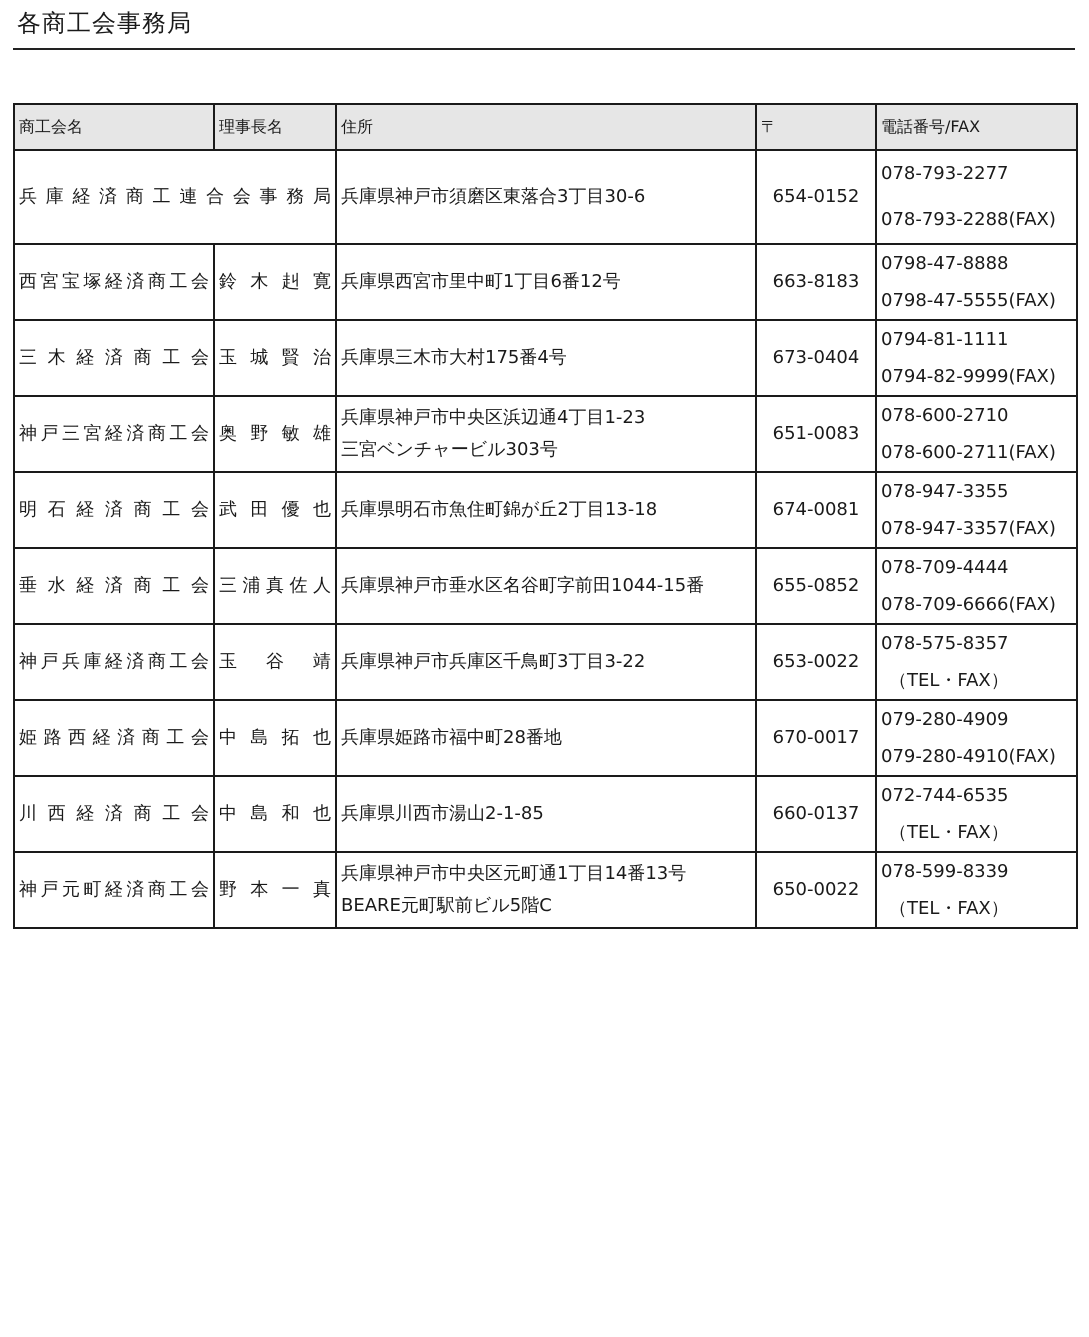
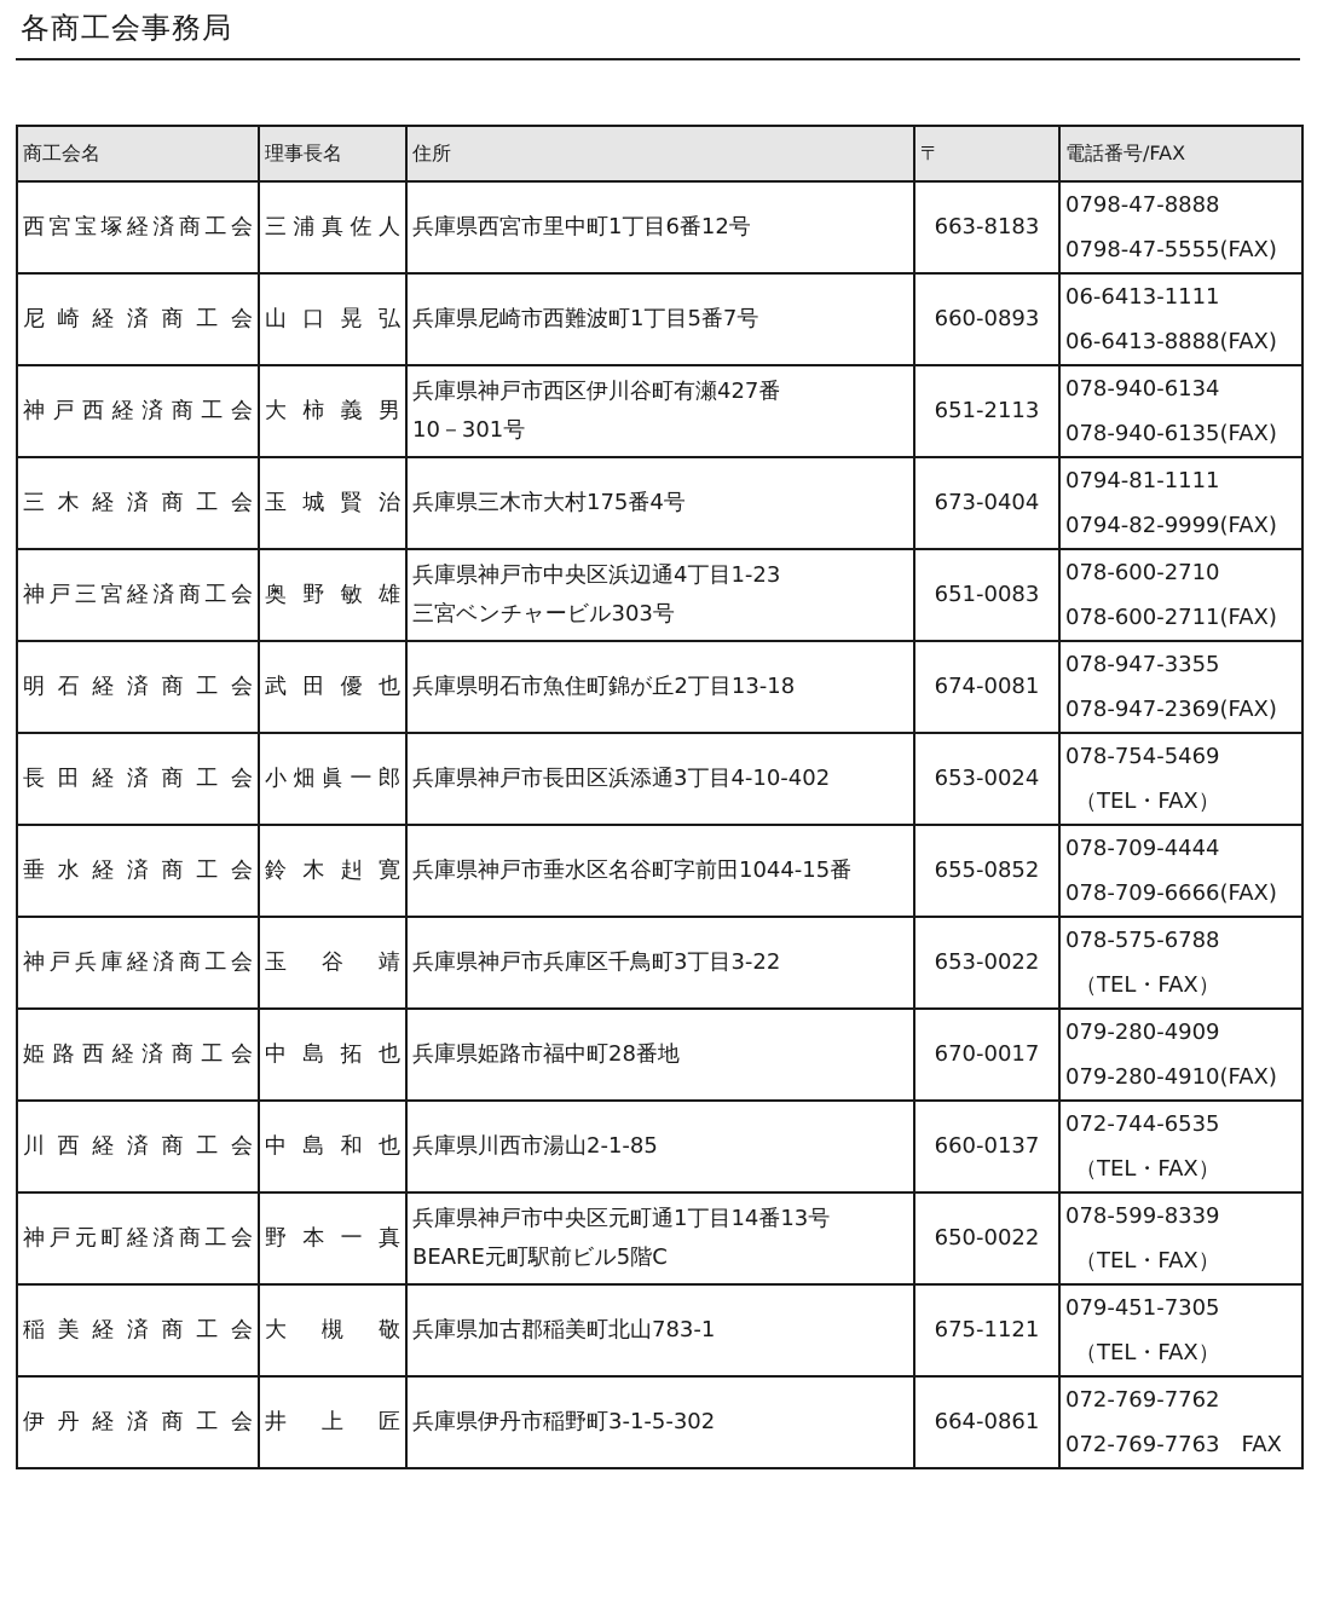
  各商工会事務局
  商工会名	理事長名	住所	〒	電話番号/FAX
- 兵庫経済商工連合会事務局	兵庫県神戸市須磨区東落合3丁目30-6	654-0152	078-793-2277 078-793-2288(FAX)
- 西宮宝塚経済商工会	鈴木赳寛	兵庫県西宮市里中町1丁目6番12号	663-8183	0798-47-88880798-47-5555(FAX)
+ 西宮宝塚経済商工会	三浦真佐人	兵庫県西宮市里中町1丁目6番12号	663-8183	0798-47-88880798-47-5555(FAX)
+ 尼崎経済商工会	山口晃弘	兵庫県尼崎市西難波町1丁目5番7号	660-0893	06-6413-111106-6413-8888(FAX)
+ 神戸西経済商工会	大柿義男	兵庫県神戸市西区伊川谷町有瀬427番10－301号	651-2113	078-940-6134078-940-6135(FAX)
  三木経済商工会	玉城賢治	兵庫県三木市大村175番4号	673-0404	0794-81-11110794-82-9999(FAX)
  神戸三宮経済商工会	奥野敏雄	兵庫県神戸市中央区浜辺通4丁目1-23三宮ベンチャービル303号	651-0083	078-600-2710078-600-2711(FAX)
- 明石経済商工会	武田優也	兵庫県明石市魚住町錦が丘2丁目13-18	674-0081	078-947-3355078-947-3357(FAX)
+ 明石経済商工会	武田優也	兵庫県明石市魚住町錦が丘2丁目13-18	674-0081	078-947-3355078-947-2369(FAX)
+ 長田経済商工会	小畑眞一郎	兵庫県神戸市長田区浜添通3丁目4-10-402	653-0024	078-754-5469（TEL・FAX）
- 垂水経済商工会	三浦真佐人	兵庫県神戸市垂水区名谷町字前田1044-15番	655-0852	078-709-4444078-709-6666(FAX)
+ 垂水経済商工会	鈴木赳寛	兵庫県神戸市垂水区名谷町字前田1044-15番	655-0852	078-709-4444078-709-6666(FAX)
- 神戸兵庫経済商工会	玉谷靖	兵庫県神戸市兵庫区千鳥町3丁目3-22	653-0022	078-575-8357（TEL・FAX）
+ 神戸兵庫経済商工会	玉谷靖	兵庫県神戸市兵庫区千鳥町3丁目3-22	653-0022	078-575-6788（TEL・FAX）
  姫路西経済商工会	中島拓也	兵庫県姫路市福中町28番地	670-0017	079-280-4909079-280-4910(FAX)
  川西経済商工会	中島和也	兵庫県川西市湯山2-1-85	660-0137	072-744-6535（TEL・FAX）
  神戸元町経済商工会	野本一真	兵庫県神戸市中央区元町通1丁目14番13号BEARE元町駅前ビル5階C	650-0022	078-599-8339（TEL・FAX）
+ 稲美経済商工会	大槻敬	兵庫県加古郡稲美町北山783-1	675-1121	079-451-7305（TEL・FAX）
+ 伊丹経済商工会	井上匠	兵庫県伊丹市稲野町3-1-5-302	664-0861	072-769-7762072-769-7763 FAX
